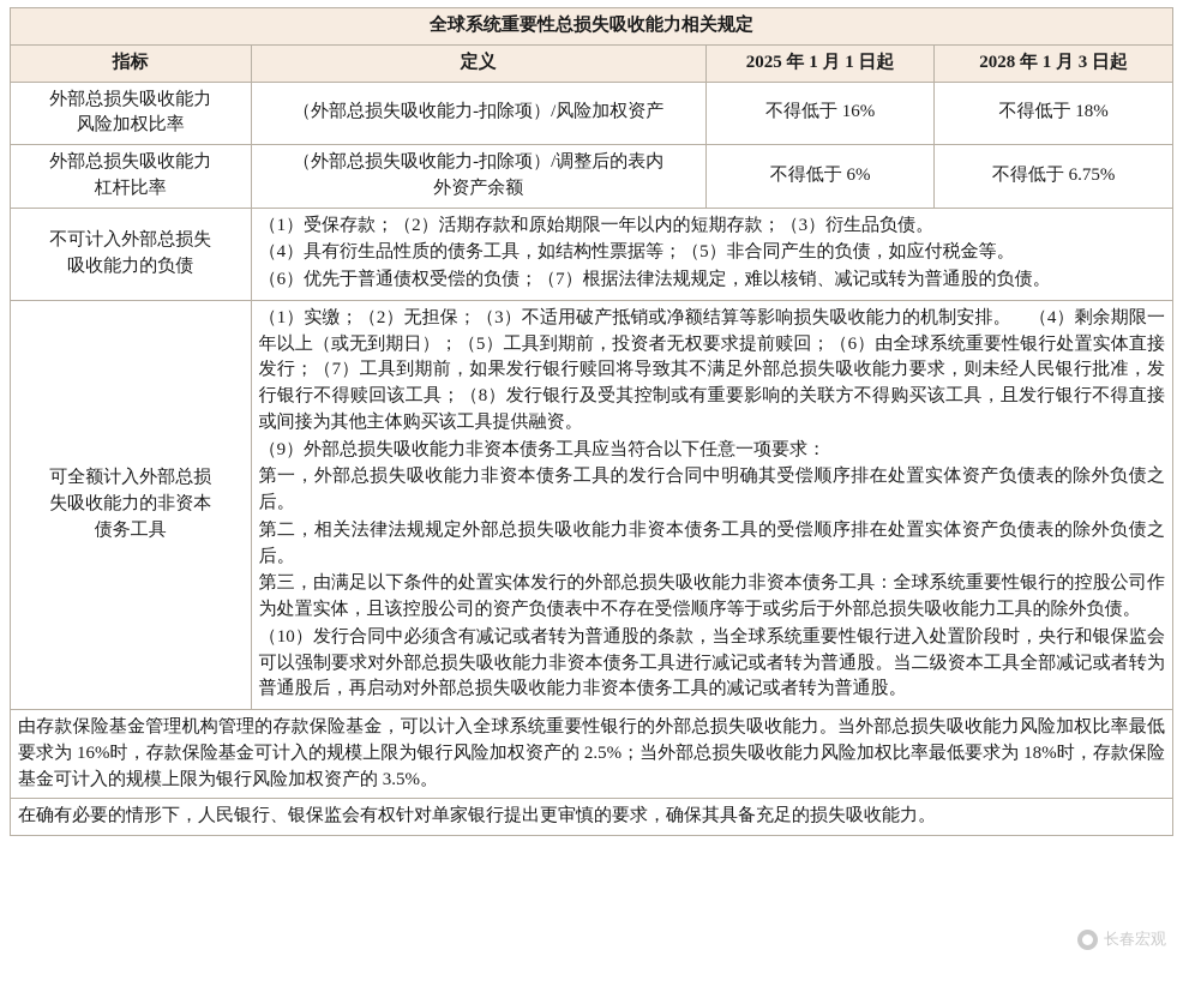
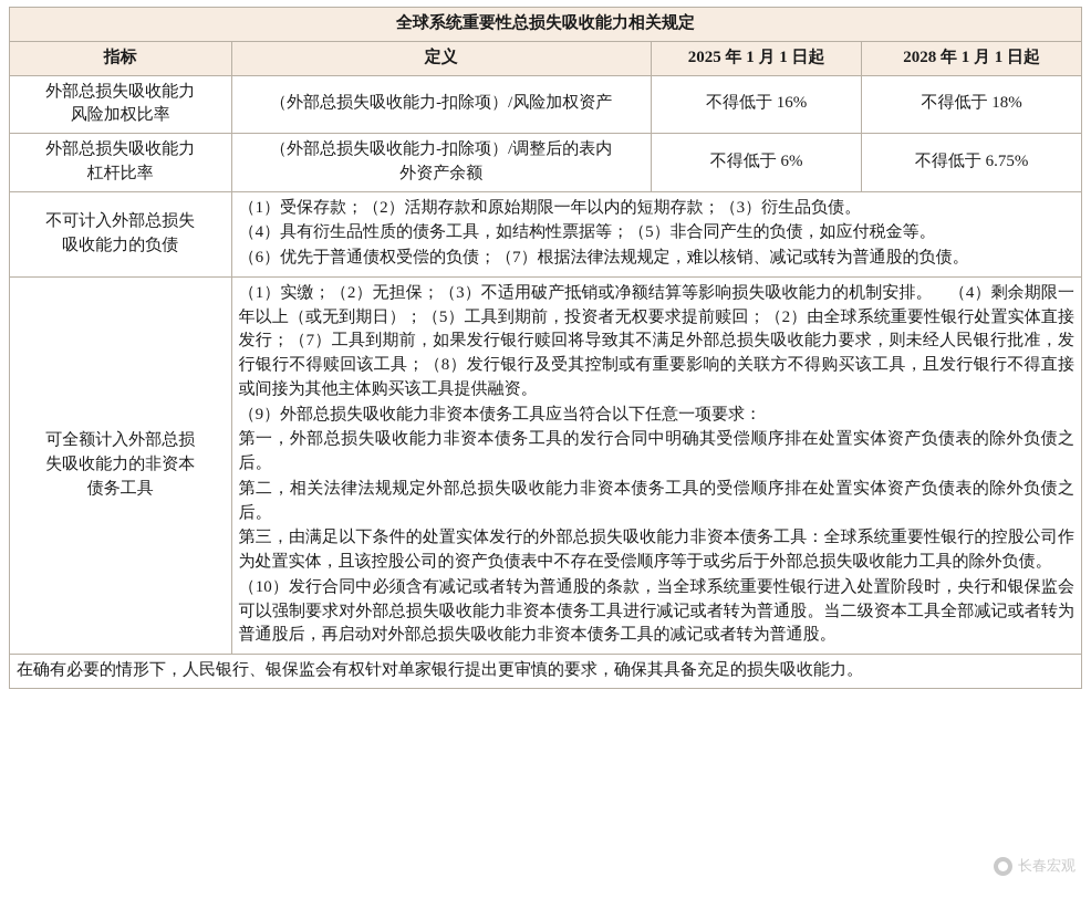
  全球系统重要性总损失吸收能力相关规定
- 指标	定义	2025 年 1 月 1 日起	2028 年 1 月 3 日起
+ 指标	定义	2025 年 1 月 1 日起	2028 年 1 月 1 日起
  外部总损失吸收能力 风险加权比率	（外部总损失吸收能力-扣除项）/风险加权资产	不得低于 16%	不得低于 18%
  外部总损失吸收能力 杠杆比率	（外部总损失吸收能力-扣除项）/调整后的表内 外资产余额	不得低于 6%	不得低于 6.75%
  不可计入外部总损失 吸收能力的负债	（1）受保存款；（2）活期存款和原始期限一年以内的短期存款；（3）衍生品负债。 （4）具有衍生品性质的债务工具，如结构性票据等；（5）非合同产生的负债，如应付税金等。 （6）优先于普通债权受偿的负债；（7）根据法律法规规定，难以核销、减记或转为普通股的负债。
- 可全额计入外部总损 失吸收能力的非资本 债务工具	（1）实缴；（2）无担保；（3）不适用破产抵销或净额结算等影响损失吸收能力的机制安排。 （4）剩余期限一年以上（或无到期日）；（5）工具到期前，投资者无权要求提前赎回；（6）由全球系统重要性银行处置实体直接发行；（7）工具到期前，如果发行银行赎回将导致其不满足外部总损失吸收能力要求，则未经人民银行批准，发行银行不得赎回该工具；（8）发行银行及受其控制或有重要影响的关联方不得购买该工具，且发行银行不得直接或间接为其他主体购买该工具提供融资。 （9）外部总损失吸收能力非资本债务工具应当符合以下任意一项要求： 第一，外部总损失吸收能力非资本债务工具的发行合同中明确其受偿顺序排在处置实体资产负债表的除外负债之后。 第二，相关法律法规规定外部总损失吸收能力非资本债务工具的受偿顺序排在处置实体资产负债表的除外负债之后。 第三，由满足以下条件的处置实体发行的外部总损失吸收能力非资本债务工具：全球系统重要性银行的控股公司作为处置实体，且该控股公司的资产负债表中不存在受偿顺序等于或劣后于外部总损失吸收能力工具的除外负债。 （10）发行合同中必须含有减记或者转为普通股的条款，当全球系统重要性银行进入处置阶段时，央行和银保监会可以强制要求对外部总损失吸收能力非资本债务工具进行减记或者转为普通股。当二级资本工具全部减记或者转为普通股后，再启动对外部总损失吸收能力非资本债务工具的减记或者转为普通股。
+ 可全额计入外部总损 失吸收能力的非资本 债务工具	（1）实缴；（2）无担保；（3）不适用破产抵销或净额结算等影响损失吸收能力的机制安排。 （4）剩余期限一年以上（或无到期日）；（5）工具到期前，投资者无权要求提前赎回；（2）由全球系统重要性银行处置实体直接发行；（7）工具到期前，如果发行银行赎回将导致其不满足外部总损失吸收能力要求，则未经人民银行批准，发行银行不得赎回该工具；（8）发行银行及受其控制或有重要影响的关联方不得购买该工具，且发行银行不得直接或间接为其他主体购买该工具提供融资。 （9）外部总损失吸收能力非资本债务工具应当符合以下任意一项要求： 第一，外部总损失吸收能力非资本债务工具的发行合同中明确其受偿顺序排在处置实体资产负债表的除外负债之后。 第二，相关法律法规规定外部总损失吸收能力非资本债务工具的受偿顺序排在处置实体资产负债表的除外负债之后。 第三，由满足以下条件的处置实体发行的外部总损失吸收能力非资本债务工具：全球系统重要性银行的控股公司作为处置实体，且该控股公司的资产负债表中不存在受偿顺序等于或劣后于外部总损失吸收能力工具的除外负债。 （10）发行合同中必须含有减记或者转为普通股的条款，当全球系统重要性银行进入处置阶段时，央行和银保监会可以强制要求对外部总损失吸收能力非资本债务工具进行减记或者转为普通股。当二级资本工具全部减记或者转为普通股后，再启动对外部总损失吸收能力非资本债务工具的减记或者转为普通股。
- 由存款保险基金管理机构管理的存款保险基金，可以计入全球系统重要性银行的外部总损失吸收能力。当外部总损失吸收能力风险加权比率最低要求为 16%时，存款保险基金可计入的规模上限为银行风险加权资产的 2.5%；当外部总损失吸收能力风险加权比率最低要求为 18%时，存款保险基金可计入的规模上限为银行风险加权资产的 3.5%。
  在确有必要的情形下，人民银行、银保监会有权针对单家银行提出更审慎的要求，确保其具备充足的损失吸收能力。
  长春宏观
